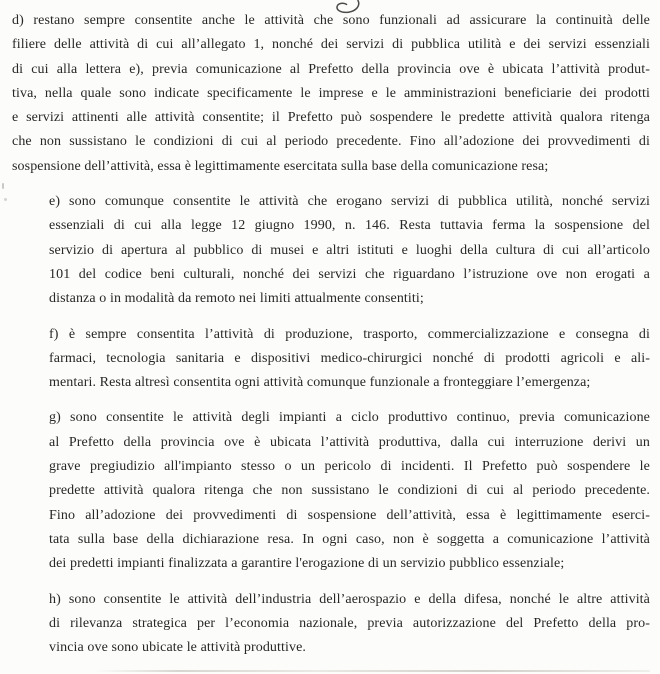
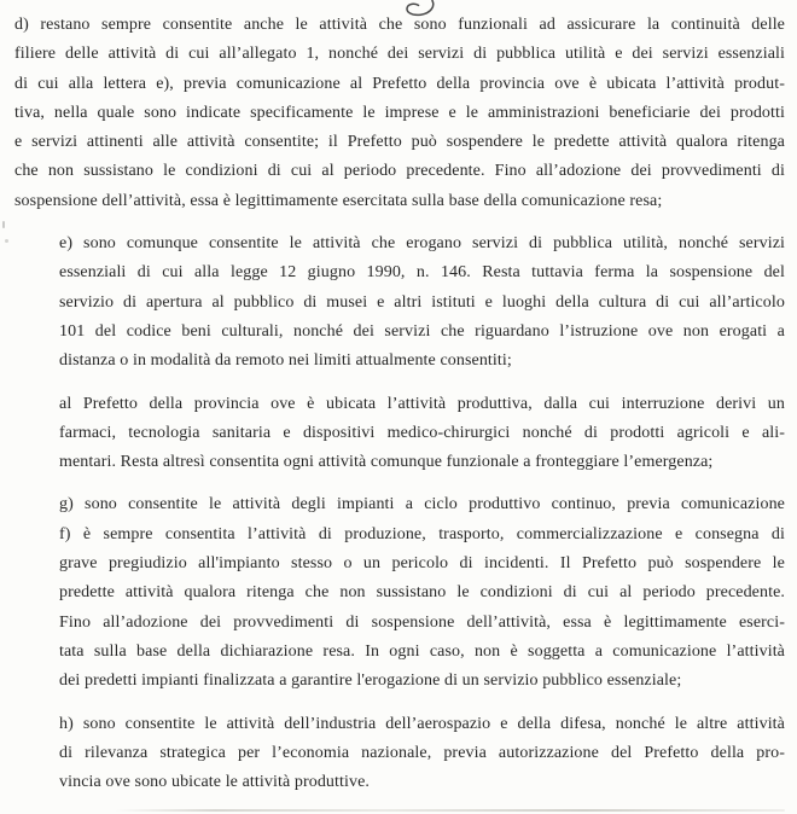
  d) restano sempre consentite anche le attività che sono funzionali ad assicurare la continuità delle
  filiere delle attività di cui all’allegato 1, nonché dei servizi di pubblica utilità e dei servizi essenziali
  di cui alla lettera e), previa comunicazione al Prefetto della provincia ove è ubicata l’attività produt-
  tiva, nella quale sono indicate specificamente le imprese e le amministrazioni beneficiarie dei prodotti
  e servizi attinenti alle attività consentite; il Prefetto può sospendere le predette attività qualora ritenga
  che non sussistano le condizioni di cui al periodo precedente. Fino all’adozione dei provvedimenti di
  sospensione dell’attività, essa è legittimamente esercitata sulla base della comunicazione resa;
  e) sono comunque consentite le attività che erogano servizi di pubblica utilità, nonché servizi
  essenziali di cui alla legge 12 giugno 1990, n. 146. Resta tuttavia ferma la sospensione del
  servizio di apertura al pubblico di musei e altri istituti e luoghi della cultura di cui all’articolo
  101 del codice beni culturali, nonché dei servizi che riguardano l’istruzione ove non erogati a
  distanza o in modalità da remoto nei limiti attualmente consentiti;
- f) è sempre consentita l’attività di produzione, trasporto, commercializzazione e consegna di
+ al Prefetto della provincia ove è ubicata l’attività produttiva, dalla cui interruzione derivi un
  farmaci, tecnologia sanitaria e dispositivi medico-chirurgici nonché di prodotti agricoli e ali-
  mentari. Resta altresì consentita ogni attività comunque funzionale a fronteggiare l’emergenza;
  g) sono consentite le attività degli impianti a ciclo produttivo continuo, previa comunicazione
- al Prefetto della provincia ove è ubicata l’attività produttiva, dalla cui interruzione derivi un
+ f) è sempre consentita l’attività di produzione, trasporto, commercializzazione e consegna di
  grave pregiudizio all'impianto stesso o un pericolo di incidenti. Il Prefetto può sospendere le
  predette attività qualora ritenga che non sussistano le condizioni di cui al periodo precedente.
  Fino all’adozione dei provvedimenti di sospensione dell’attività, essa è legittimamente eserci-
  tata sulla base della dichiarazione resa. In ogni caso, non è soggetta a comunicazione l’attività
  dei predetti impianti finalizzata a garantire l'erogazione di un servizio pubblico essenziale;
  h) sono consentite le attività dell’industria dell’aerospazio e della difesa, nonché le altre attività
  di rilevanza strategica per l’economia nazionale, previa autorizzazione del Prefetto della pro-
  vincia ove sono ubicate le attività produttive.
